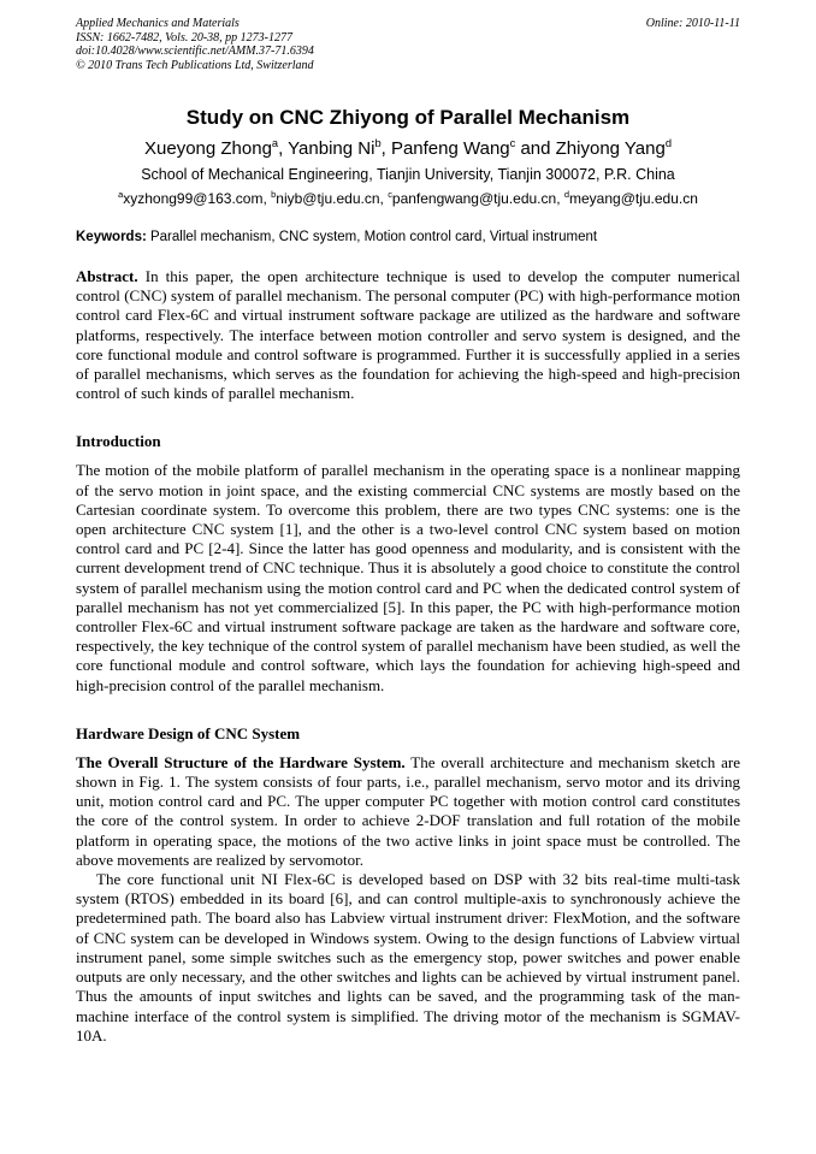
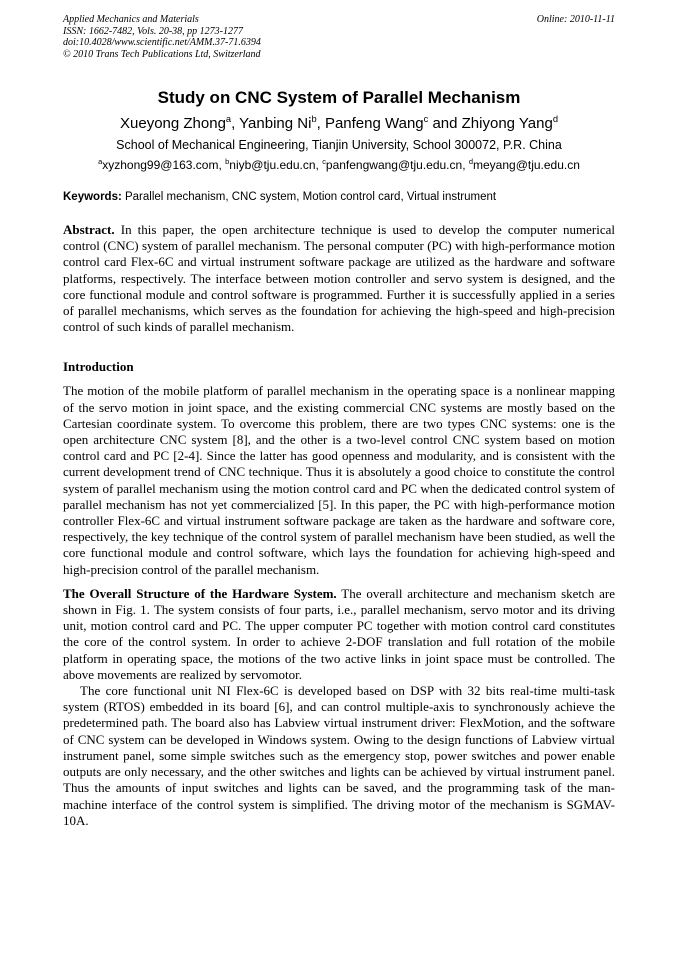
  Applied Mechanics and Materials
  ISSN: 1662-7482, Vols. 20-38, pp 1273-1277
  doi:10.4028/www.scientific.net/AMM.37-71.6394
  © 2010 Trans Tech Publications Ltd, Switzerland
  Online: 2010-11-11
- Study on CNC Zhiyong of Parallel Mechanism
+ Study on CNC System of Parallel Mechanism
  Xueyong Zhonga, Yanbing Nib, Panfeng Wangc and Zhiyong Yangd
- School of Mechanical Engineering, Tianjin University, Tianjin 300072, P.R. China
+ School of Mechanical Engineering, Tianjin University, School 300072, P.R. China
  axyzhong99@163.com, bniyb@tju.edu.cn, cpanfengwang@tju.edu.cn, dmeyang@tju.edu.cn
  Keywords: Parallel mechanism, CNC system, Motion control card, Virtual instrument
  Abstract. In this paper, the open architecture technique is used to develop the computer numerical control (CNC) system of parallel mechanism. The personal computer (PC) with high-performance motion control card Flex-6C and virtual instrument software package are utilized as the hardware and software platforms, respectively. The interface between motion controller and servo system is designed, and the core functional module and control software is programmed. Further it is successfully applied in a series of parallel mechanisms, which serves as the foundation for achieving the high-speed and high-precision control of such kinds of parallel mechanism.
  Introduction
- The motion of the mobile platform of parallel mechanism in the operating space is a nonlinear mapping of the servo motion in joint space, and the existing commercial CNC systems are mostly based on the Cartesian coordinate system. To overcome this problem, there are two types CNC systems: one is the open architecture CNC system [1], and the other is a two-level control CNC system based on motion control card and PC [2-4]. Since the latter has good openness and modularity, and is consistent with the current development trend of CNC technique. Thus it is absolutely a good choice to constitute the control system of parallel mechanism using the motion control card and PC when the dedicated control system of parallel mechanism has not yet commercialized [5]. In this paper, the PC with high-performance motion controller Flex-6C and virtual instrument software package are taken as the hardware and software core, respectively, the key technique of the control system of parallel mechanism have been studied, as well the core functional module and control software, which lays the foundation for achieving high-speed and high-precision control of the parallel mechanism.
+ The motion of the mobile platform of parallel mechanism in the operating space is a nonlinear mapping of the servo motion in joint space, and the existing commercial CNC systems are mostly based on the Cartesian coordinate system. To overcome this problem, there are two types CNC systems: one is the open architecture CNC system [8], and the other is a two-level control CNC system based on motion control card and PC [2-4]. Since the latter has good openness and modularity, and is consistent with the current development trend of CNC technique. Thus it is absolutely a good choice to constitute the control system of parallel mechanism using the motion control card and PC when the dedicated control system of parallel mechanism has not yet commercialized [5]. In this paper, the PC with high-performance motion controller Flex-6C and virtual instrument software package are taken as the hardware and software core, respectively, the key technique of the control system of parallel mechanism have been studied, as well the core functional module and control software, which lays the foundation for achieving high-speed and high-precision control of the parallel mechanism.
- Hardware Design of CNC System
  The Overall Structure of the Hardware System. The overall architecture and mechanism sketch are shown in Fig. 1. The system consists of four parts, i.e., parallel mechanism, servo motor and its driving unit, motion control card and PC. The upper computer PC together with motion control card constitutes the core of the control system. In order to achieve 2-DOF translation and full rotation of the mobile platform in operating space, the motions of the two active links in joint space must be controlled. The above movements are realized by servomotor.
  The core functional unit NI Flex-6C is developed based on DSP with 32 bits real-time multi-task system (RTOS) embedded in its board [6], and can control multiple-axis to synchronously achieve the predetermined path. The board also has Labview virtual instrument driver: FlexMotion, and the software of CNC system can be developed in Windows system. Owing to the design functions of Labview virtual instrument panel, some simple switches such as the emergency stop, power switches and power enable outputs are only necessary, and the other switches and lights can be achieved by virtual instrument panel. Thus the amounts of input switches and lights can be saved, and the programming task of the man-machine interface of the control system is simplified. The driving motor of the mechanism is SGMAV-10A.
